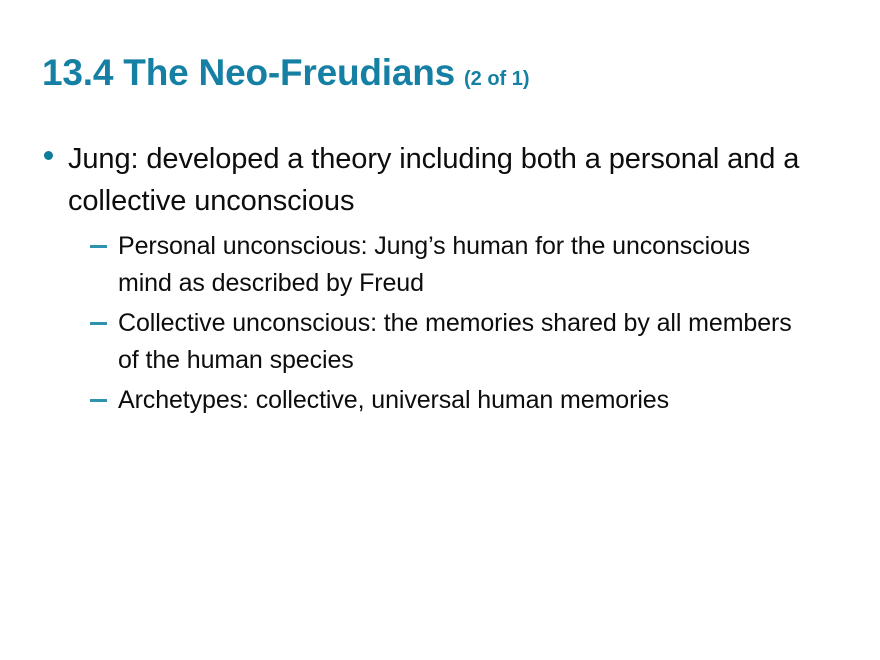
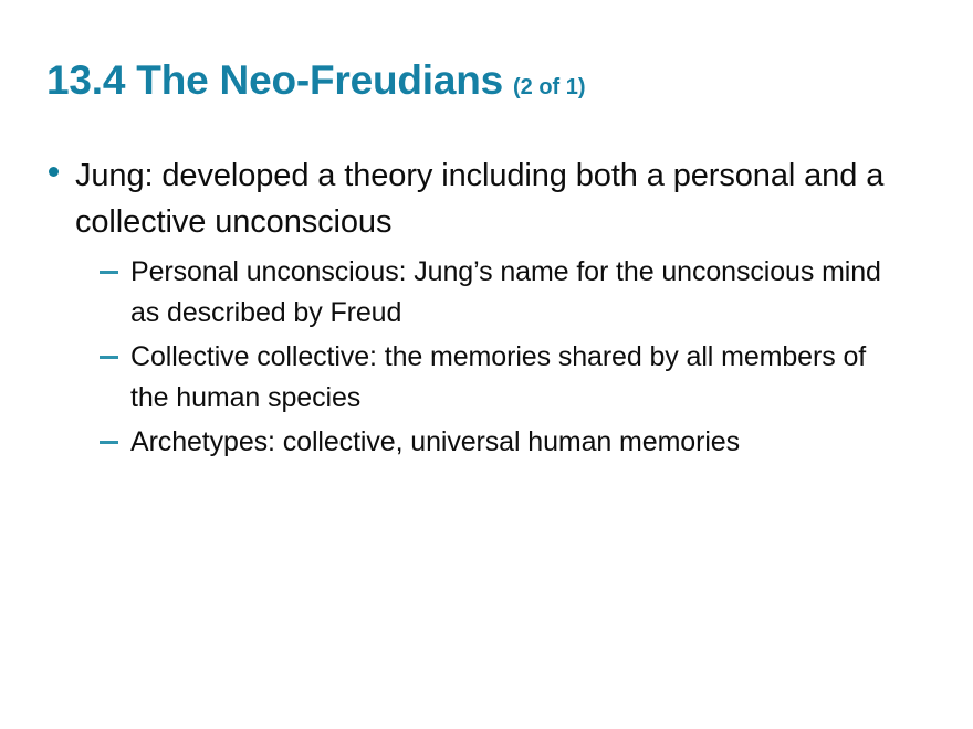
  13.4 The Neo-Freudians (2 of 1)
  Jung: developed a theory including both a personal and a collective unconscious
- Personal unconscious: Jung’s human for the unconscious mind as described by Freud
+ Personal unconscious: Jung’s name for the unconscious mind as described by Freud
- Collective unconscious: the memories shared by all members of the human species
+ Collective collective: the memories shared by all members of the human species
  Archetypes: collective, universal human memories
